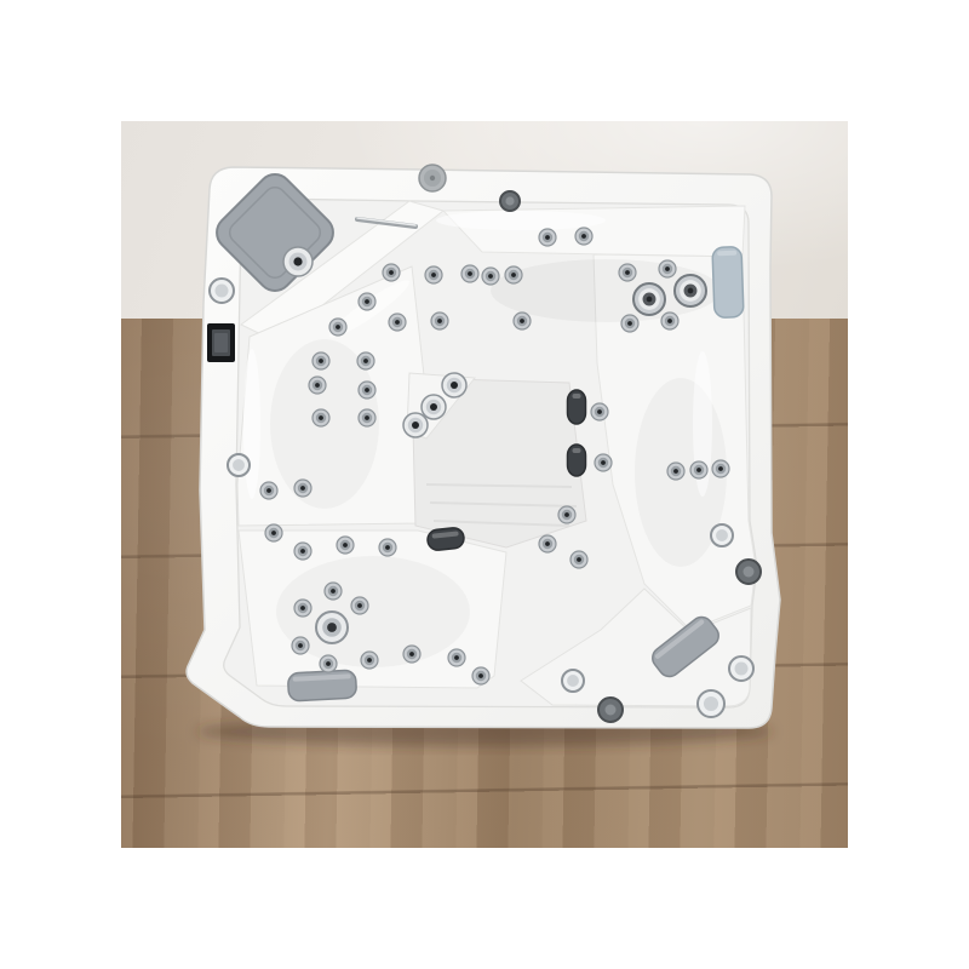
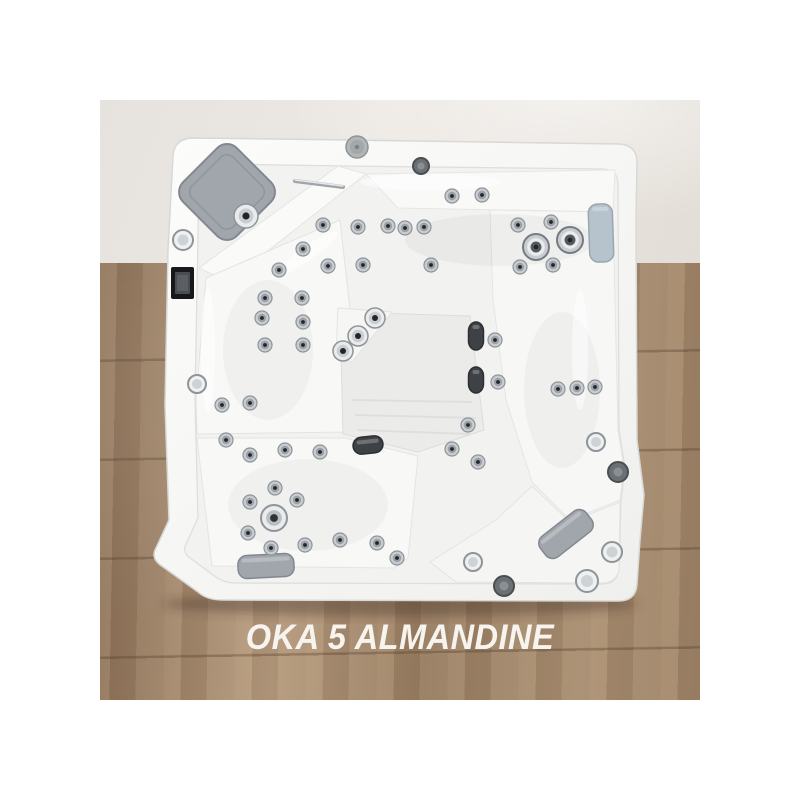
+ OKA 5 ALMANDINE
